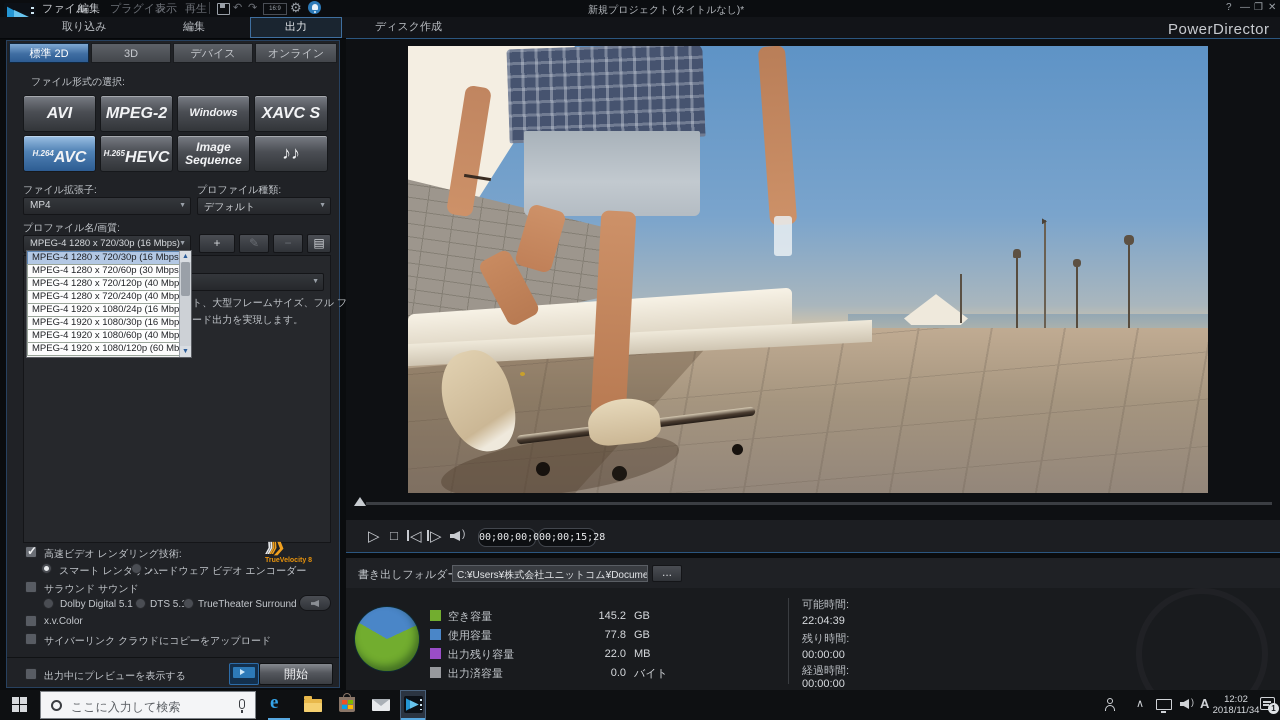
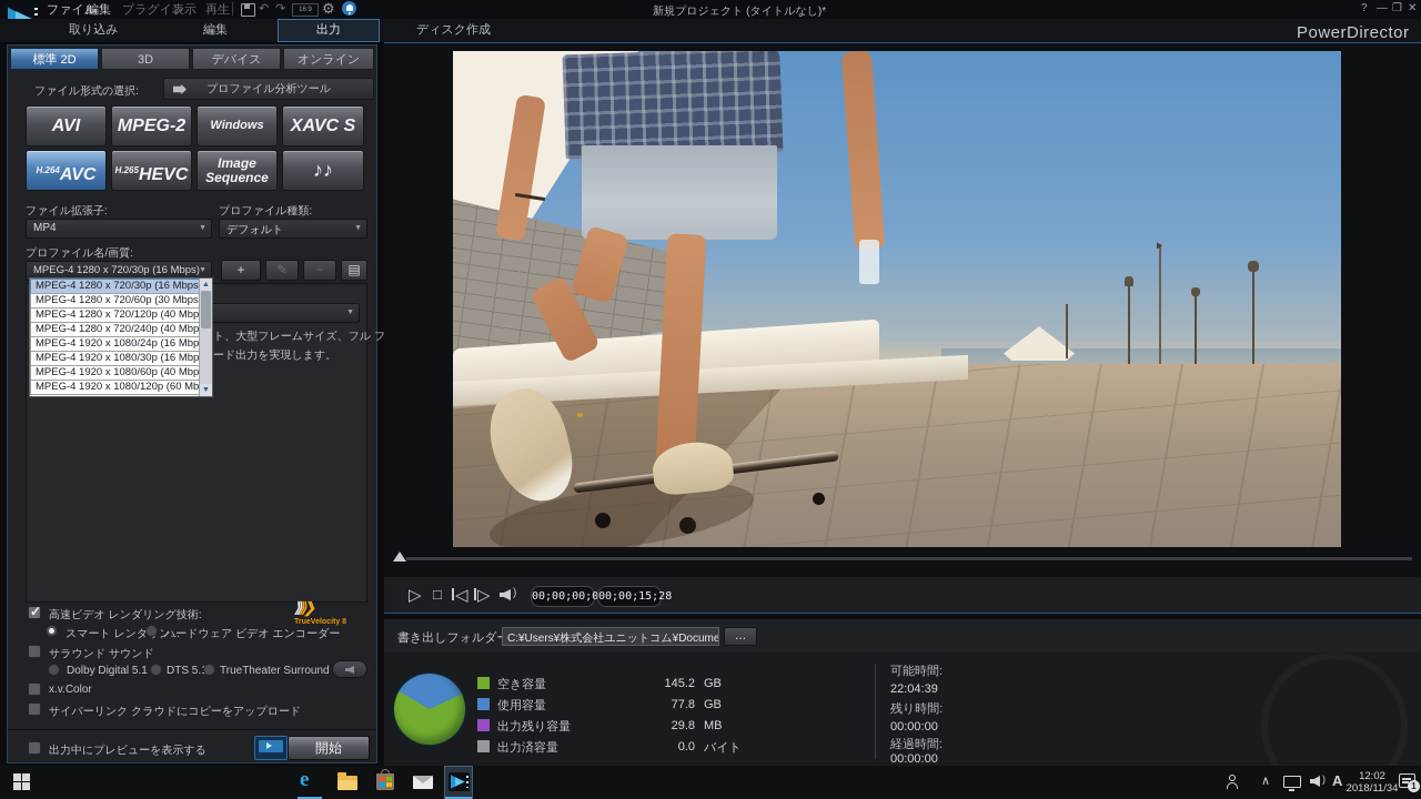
  ファイル
  編集
  プラグイン
  表示
  再生
  ↶
  ↷
  ⚙
  新規プロジェクト (タイトルなし)*
  ?
  —
  ❐
  ✕
  取り込み
  編集
  出力
  ディスク作成
  PowerDirector
  標準 2D
  3D
  デバイス
  オンライン
  ファイル形式の選択:
+ プロファイル分析ツール
  AVI
  MPEG-2
  XAVC S
  H.264AVC
  H.265HEVC
  Image Sequence
  ♪♪
  ファイル拡張子:
  MP4
  プロファイル種類:
  デフォルト
  プロファイル名/画質:
  MPEG-4 1280 x 720/30p (16 Mbps)
  +
  ✎
  −
  ▤
  ト、大型フレームサイズ、フル フ
  ード出力を実現します。
  MPEG-4 1280 x 720/30p (16 Mbps
  MPEG-4 1280 x 720/60p (30 Mbps
  MPEG-4 1280 x 720/120p (40 Mbp
  MPEG-4 1280 x 720/240p (40 Mbp
  MPEG-4 1920 x 1080/24p (16 Mbp
  MPEG-4 1920 x 1080/30p (16 Mbp
  MPEG-4 1920 x 1080/60p (40 Mbp
  MPEG-4 1920 x 1080/120p (60 Mb
  高速ビデオ レンダリング技術:
  ⟩⟩⟩⟩❯
  スマート レンダン...
  ハードウェア ビデオ エンコーダー
  サラウンド サウンド
  Dolby Digital 5.1
  DTS 5.
  TrueTheater Surround
  x.v.Color
  サイバーリンク クラウドにコピーをアップロード
  出力中にプレビューを表示する
  開始
  ▷
  □
  ◁
  ▷
  )
  00;00;00;0
  00;00;15;28
  書き出しフォルダ
  ...
  空き容量
  145.2
  GB
  使用容量
  77.8
  GB
  出力残り容量
- 22.0
+ 29.8
  MB
  出力済容量
  0.0
  バイト
  可能時間:
  22:04:39
  残り時間:
  00:00:00
  経過時間:
  00:00:00
- ここに入力して検索
  e
  ∧
  )
  A
  12:02
  2018/11/34
  1
